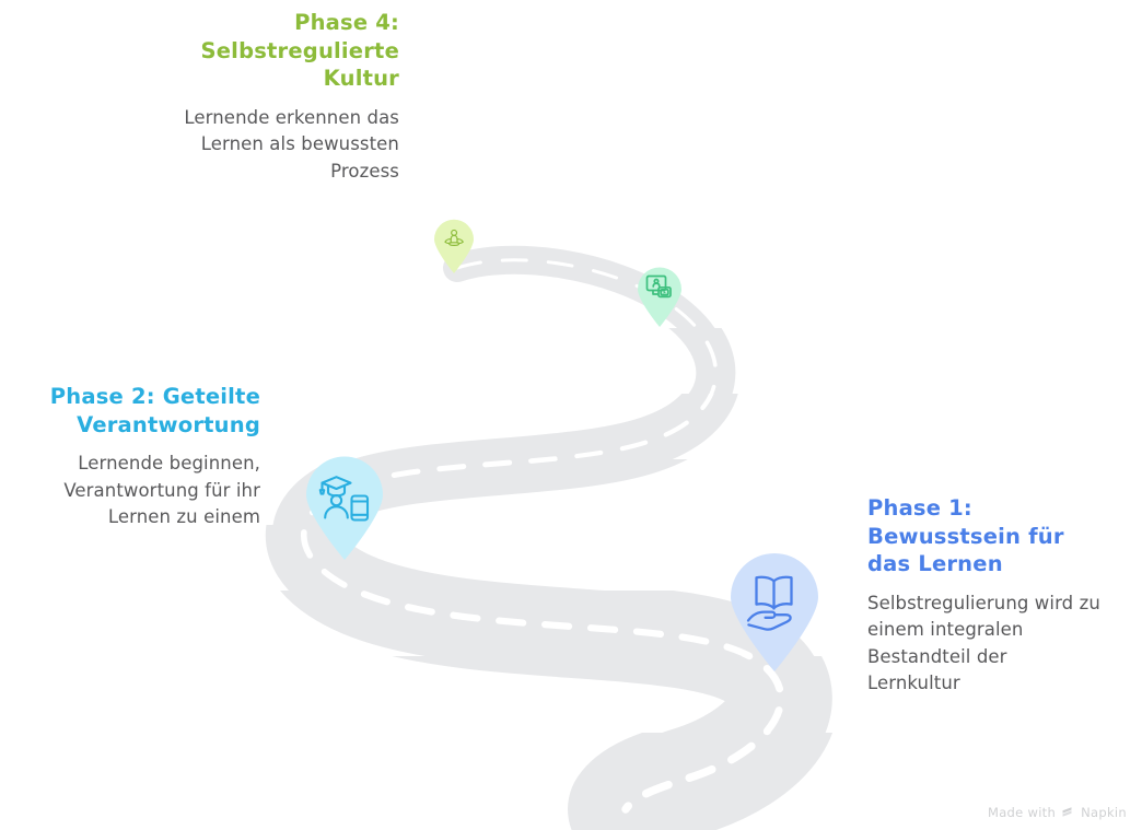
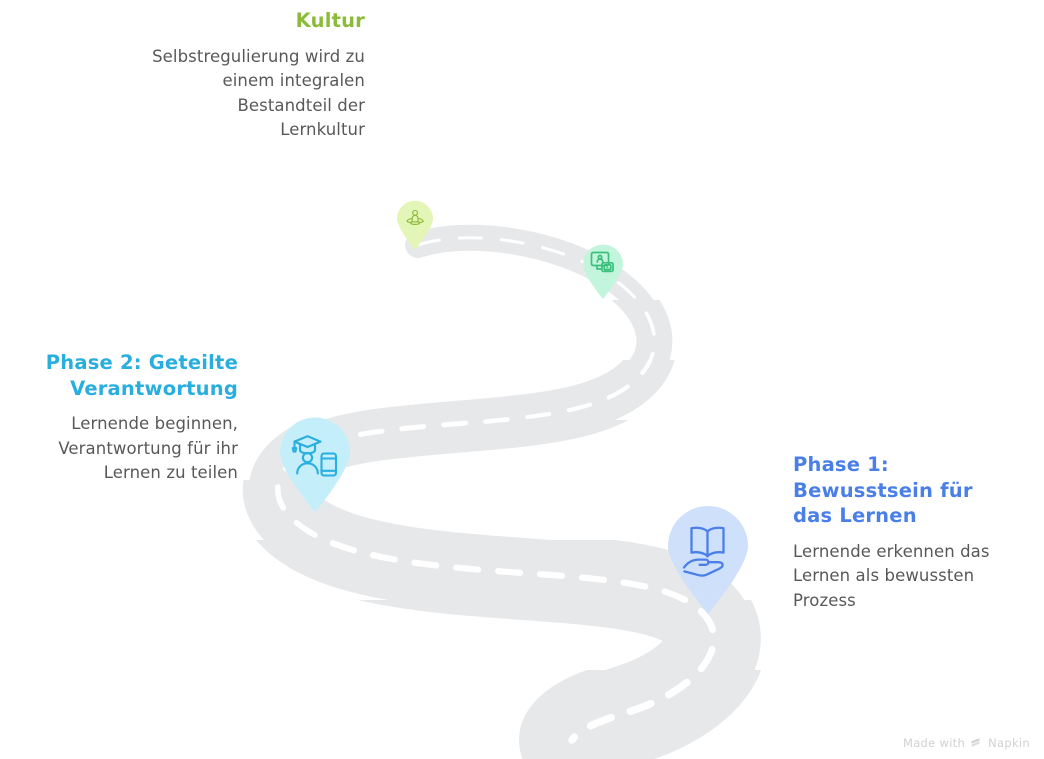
- Phase 4:
- Selbstregulierte
  Kultur
- Lernende erkennen das Lernen als bewussten Prozess
+ Selbstregulierung wird zu einem integralen Bestandteil der Lernkultur
  Phase 2: Geteilte
  Verantwortung
- Lernende beginnen, Verantwortung für ihr Lernen zu einem
+ Lernende beginnen, Verantwortung für ihr Lernen zu teilen
  Phase 1:
  Bewusstsein für
  das Lernen
- Selbstregulierung wird zu einem integralen Bestandteil der Lernkultur
+ Lernende erkennen das Lernen als bewussten Prozess
  Made with
  Napkin
